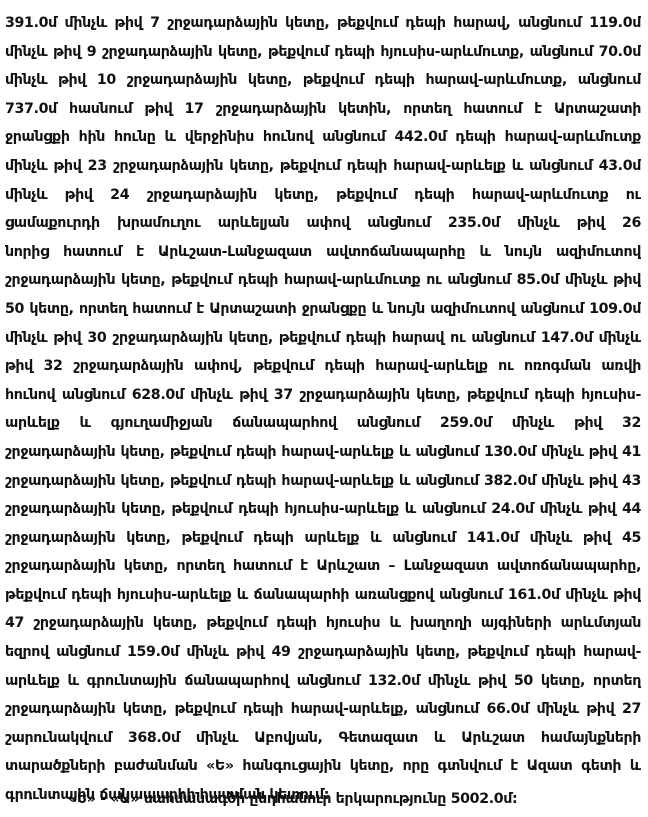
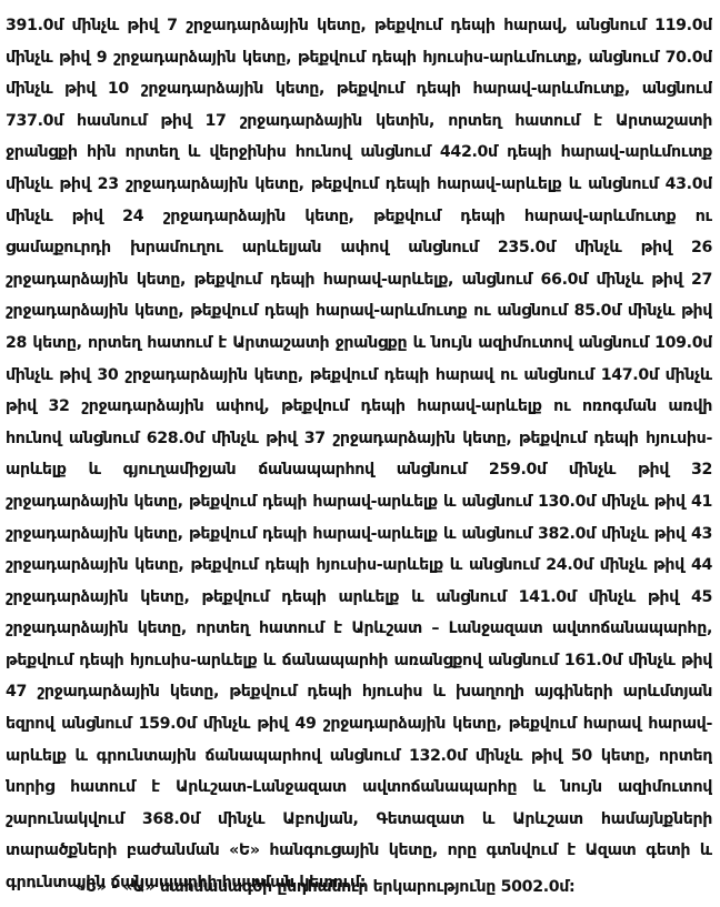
  391.0մ մինչև թիվ 7 շրջադարձային կետը, թեքվում դեպի հարավ, անցնում 119.0մ
  մինչև թիվ 9 շրջադարձային կետը, թեքվում դեպի հյուսիս-արևմուտք, անցնում 70.0մ
  մինչև թիվ 10 շրջադարձային կետը, թեքվում դեպի հարավ-արևմուտք, անցնում
  737.0մ հասնում թիվ 17 շրջադարձային կետին, որտեղ հատում է Արտաշատի
- ջրանցքի հին հունը և վերջինիս հունով անցնում 442.0մ դեպի հարավ-արևմուտք
+ ջրանցքի հին որտեղ և վերջինիս հունով անցնում 442.0մ դեպի հարավ-արևմուտք
  մինչև թիվ 23 շրջադարձային կետը, թեքվում դեպի հարավ-արևելք և անցնում 43.0մ
  մինչև թիվ 24 շրջադարձային կետը, թեքվում դեպի հարավ-արևմուտք ու
  ցամաքուրդի խրամուղու արևելյան ափով անցնում 235.0մ մինչև թիվ 26
- նորից հատում է Արևշատ-Լանջազատ ավտոճանապարհը և նույն ազիմուտով
+ շրջադարձային կետը, թեքվում դեպի հարավ-արևելք, անցնում 66.0մ մինչև թիվ 27
  շրջադարձային կետը, թեքվում դեպի հարավ-արևմուտք ու անցնում 85.0մ մինչև թիվ
- 50 կետը, որտեղ հատում է Արտաշատի ջրանցքը և նույն ազիմուտով անցնում 109.0մ
+ 28 կետը, որտեղ հատում է Արտաշատի ջրանցքը և նույն ազիմուտով անցնում 109.0մ
  մինչև թիվ 30 շրջադարձային կետը, թեքվում դեպի հարավ ու անցնում 147.0մ մինչև
  թիվ 32 շրջադարձային ափով, թեքվում դեպի հարավ-արևելք ու ոռոգման առվի
  հունով անցնում 628.0մ մինչև թիվ 37 շրջադարձային կետը, թեքվում դեպի հյուսիս-
  արևելք և գյուղամիջյան ճանապարհով անցնում 259.0մ մինչև թիվ 32
  շրջադարձային կետը, թեքվում դեպի հարավ-արևելք և անցնում 130.0մ մինչև թիվ 41
  շրջադարձային կետը, թեքվում դեպի հարավ-արևելք և անցնում 382.0մ մինչև թիվ 43
  շրջադարձային կետը, թեքվում դեպի հյուսիս-արևելք և անցնում 24.0մ մինչև թիվ 44
  շրջադարձային կետը, թեքվում դեպի արևելք և անցնում 141.0մ մինչև թիվ 45
  շրջադարձային կետը, որտեղ հատում է Արևշատ – Լանջազատ ավտոճանապարհը,
  թեքվում դեպի հյուսիս-արևելք և ճանապարհի առանցքով անցնում 161.0մ մինչև թիվ
  47 շրջադարձային կետը, թեքվում դեպի հյուսիս և խաղողի այգիների արևմտյան
- եզրով անցնում 159.0մ մինչև թիվ 49 շրջադարձային կետը, թեքվում դեպի հարավ-
+ եզրով անցնում 159.0մ մինչև թիվ 49 շրջադարձային կետը, թեքվում հարավ հարավ-
  արևելք և գրունտային ճանապարհով անցնում 132.0մ մինչև թիվ 50 կետը, որտեղ
- շրջադարձային կետը, թեքվում դեպի հարավ-արևելք, անցնում 66.0մ մինչև թիվ 27
+ նորից հատում է Արևշատ-Լանջազատ ավտոճանապարհը և նույն ազիմուտով
  շարունակվում 368.0մ մինչև Աբովյան, Գետազատ և Արևշատ համայնքների
  տարածքների բաժանման «Ե» հանգուցային կետը, որը գտնվում է Ազատ գետի և
  գրունտային ճանապարհի հատման կետում:
  · «Ե» - «Ա» սահմանագծի ընդհանուր երկարությունը 5002.0մ:
